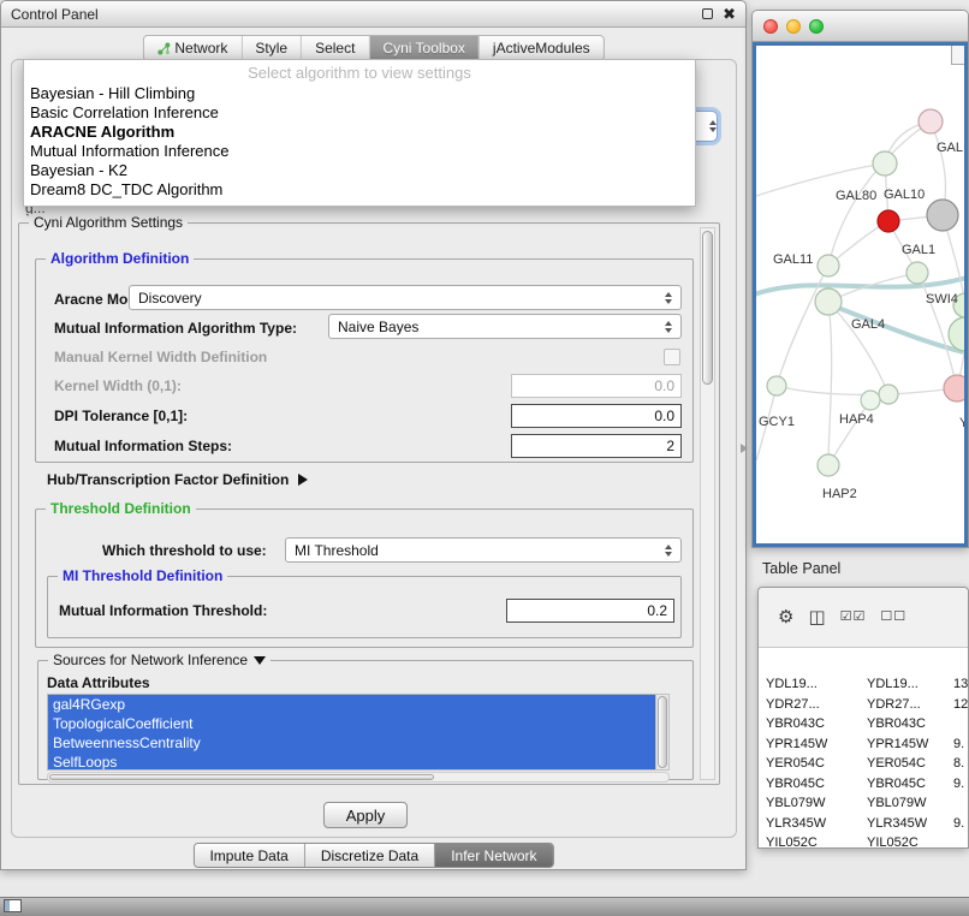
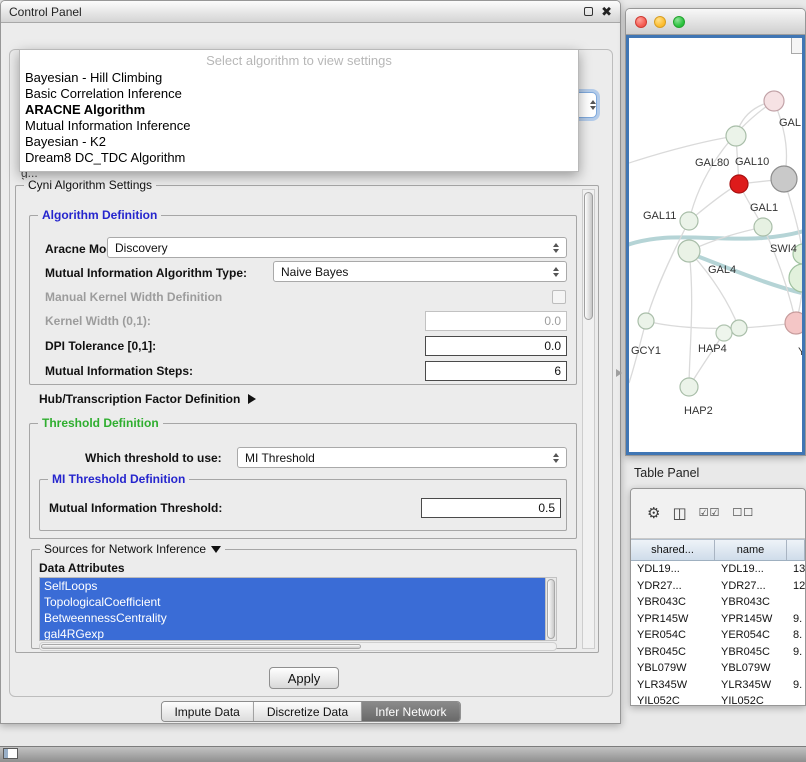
  Control Panel
  ✖
- Network
- Style
- Select
- Cyni Toolbox
- jActiveModules
  g...
  Cyni Algorithm Settings
  Algorithm Definition
  Aracne Mo
  Discovery
  Mutual Information Algorithm Type:
  Naive Bayes
  Manual Kernel Width Definition
  Kernel Width (0,1):
  0.0
  DPI Tolerance [0,1]:
  0.0
  Mutual Information Steps:
- 2
+ 6
  Hub/Transcription Factor Definition
  Threshold Definition
  Which threshold to use:
  MI Threshold
  MI Threshold Definition
  Mutual Information Threshold:
- 0.2
+ 0.5
  Sources for Network Inference
  Data Attributes
- gal4RGexp
+ SelfLoops
  TopologicalCoefficient
  BetweennessCentrality
- SelfLoops
+ gal4RGexp
  Apply
  Impute Data
  Discretize Data
  Infer Network
  Select algorithm to view settings
  Bayesian - Hill Climbing
  Basic Correlation Inference
  ARACNE Algorithm
  Mutual Information Inference
  Bayesian - K2
  Dream8 DC_TDC Algorithm
  GAL
  GAL80
  GAL10
  GAL11
  GAL1
  SWI4
  GAL4
  GCY1
  HAP4
  Y
  HAP2
  Table Panel
  ⚙
  ◫
  ☑☑
  ☐☐
+ shared...
+ name
  YDL19...
  YDL19...
  13
  YDR27...
  YDR27...
  12
  YBR043C
  YBR043C
  YPR145W
  YPR145W
  9.
  YER054C
  YER054C
  8.
  YBR045C
  YBR045C
  9.
  YBL079W
  YBL079W
  YLR345W
  YLR345W
  9.
  YIL052C
  YIL052C
